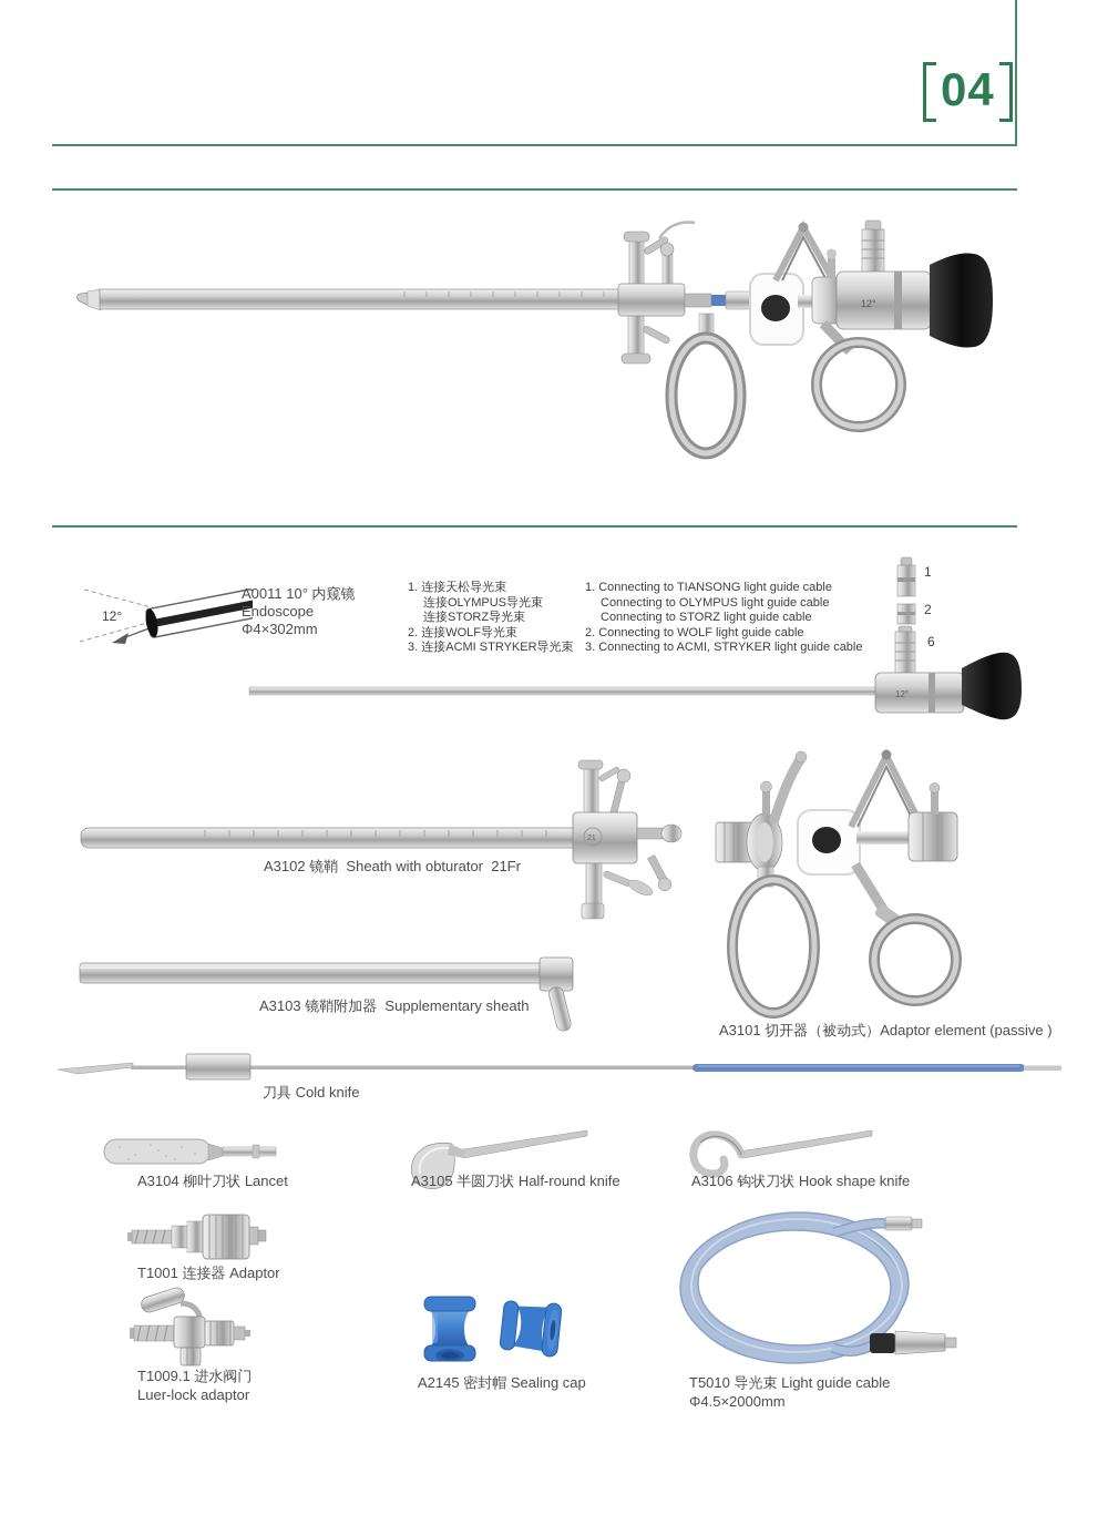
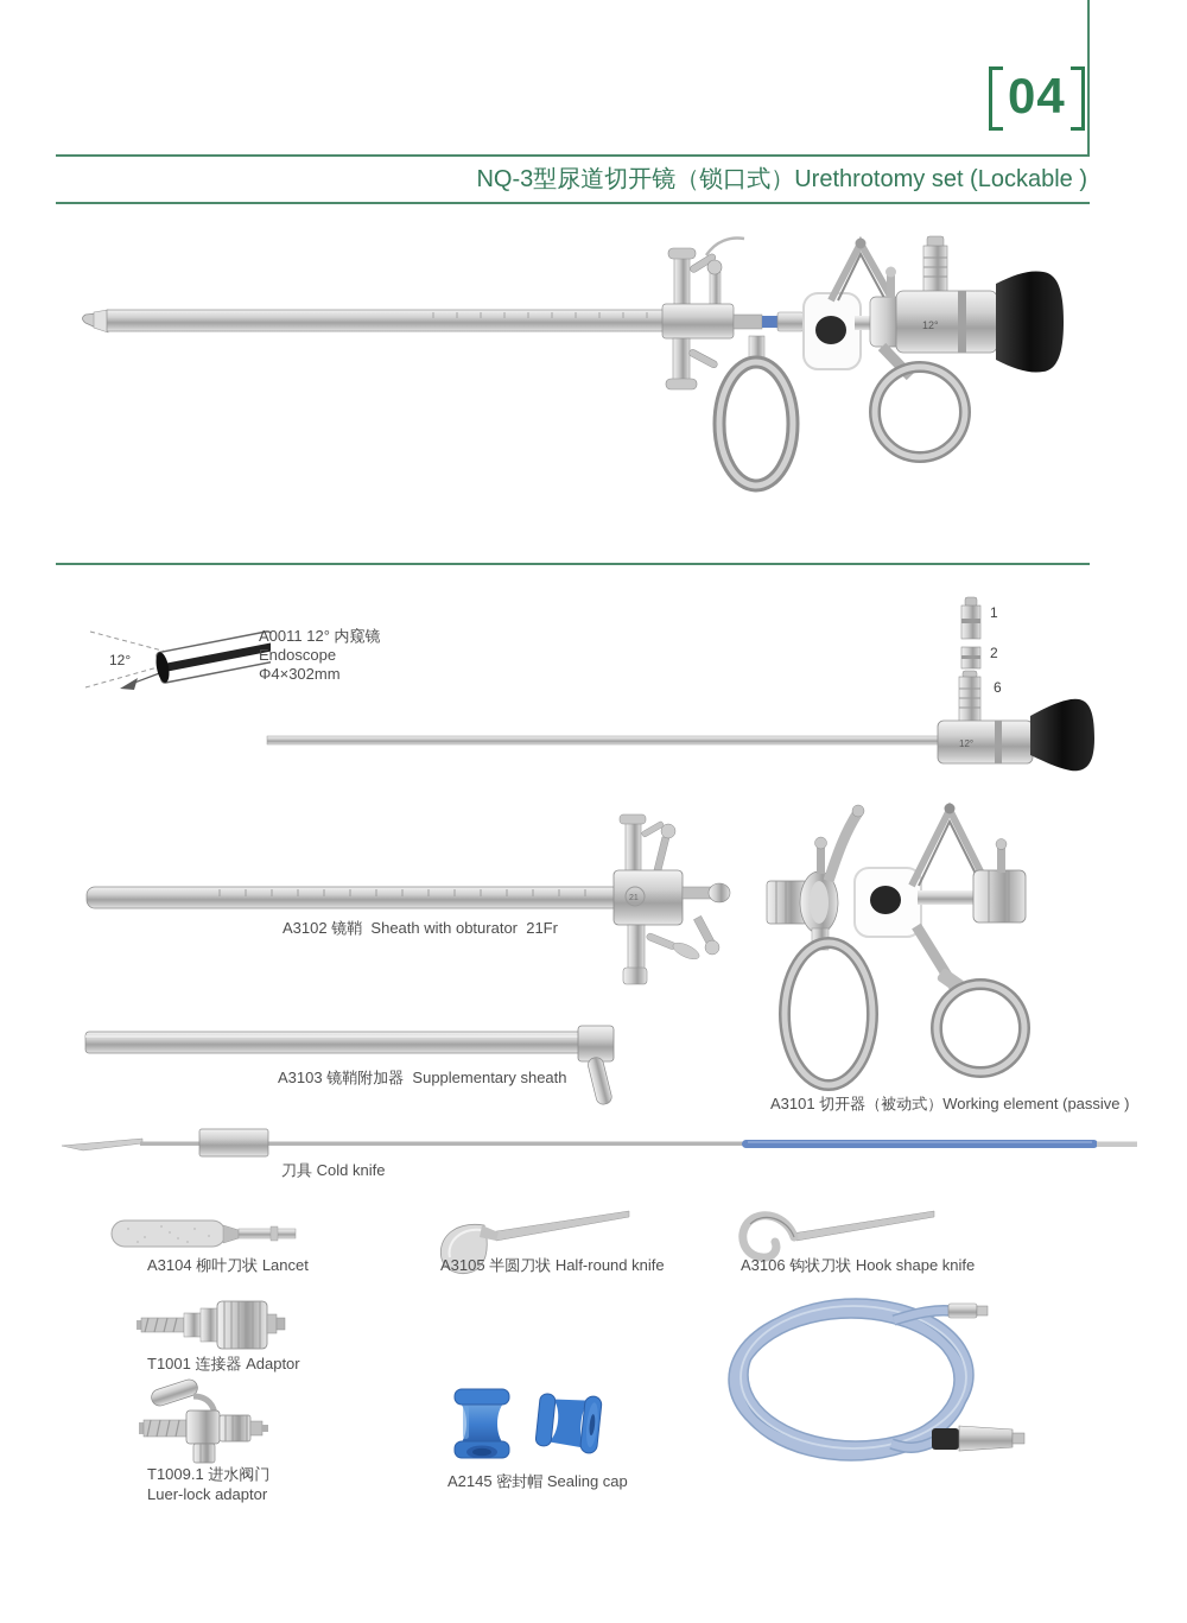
  04
+ NQ-3型尿道切开镜（锁口式）Urethrotomy set (Lockable )
  12°
  12°
- A0011 10° 内窥镜
+ A0011 12° 内窥镜
  Endoscope
  Φ4×302mm
- 1. 连接天松导光束
- 连接OLYMPUS导光束
- 连接STORZ导光束
- 2. 连接WOLF导光束
- 3. 连接ACMI STRYKER导光束
- 1. Connecting to TIANSONG light guide cable
- Connecting to OLYMPUS light guide cable
- Connecting to STORZ light guide cable
- 2. Connecting to WOLF light guide cable
- 3. Connecting to ACMI, STRYKER light guide cable
  1
  2
  6
  12°
  A3102 镜鞘 Sheath with obturator 21Fr
- A3101 切开器（被动式）Adaptor element (passive )
+ A3101 切开器（被动式）Working element (passive )
  A3103 镜鞘附加器 Supplementary sheath
  刀具 Cold knife
  A3104 柳叶刀状 Lancet
  A3105 半圆刀状 Half-round knife
  A3106 钩状刀状 Hook shape knife
  T1001 连接器 Adaptor
  T1009.1 进水阀门
  Luer-lock adaptor
  A2145 密封帽 Sealing cap
- T5010 导光束 Light guide cable
- Φ4.5×2000mm
